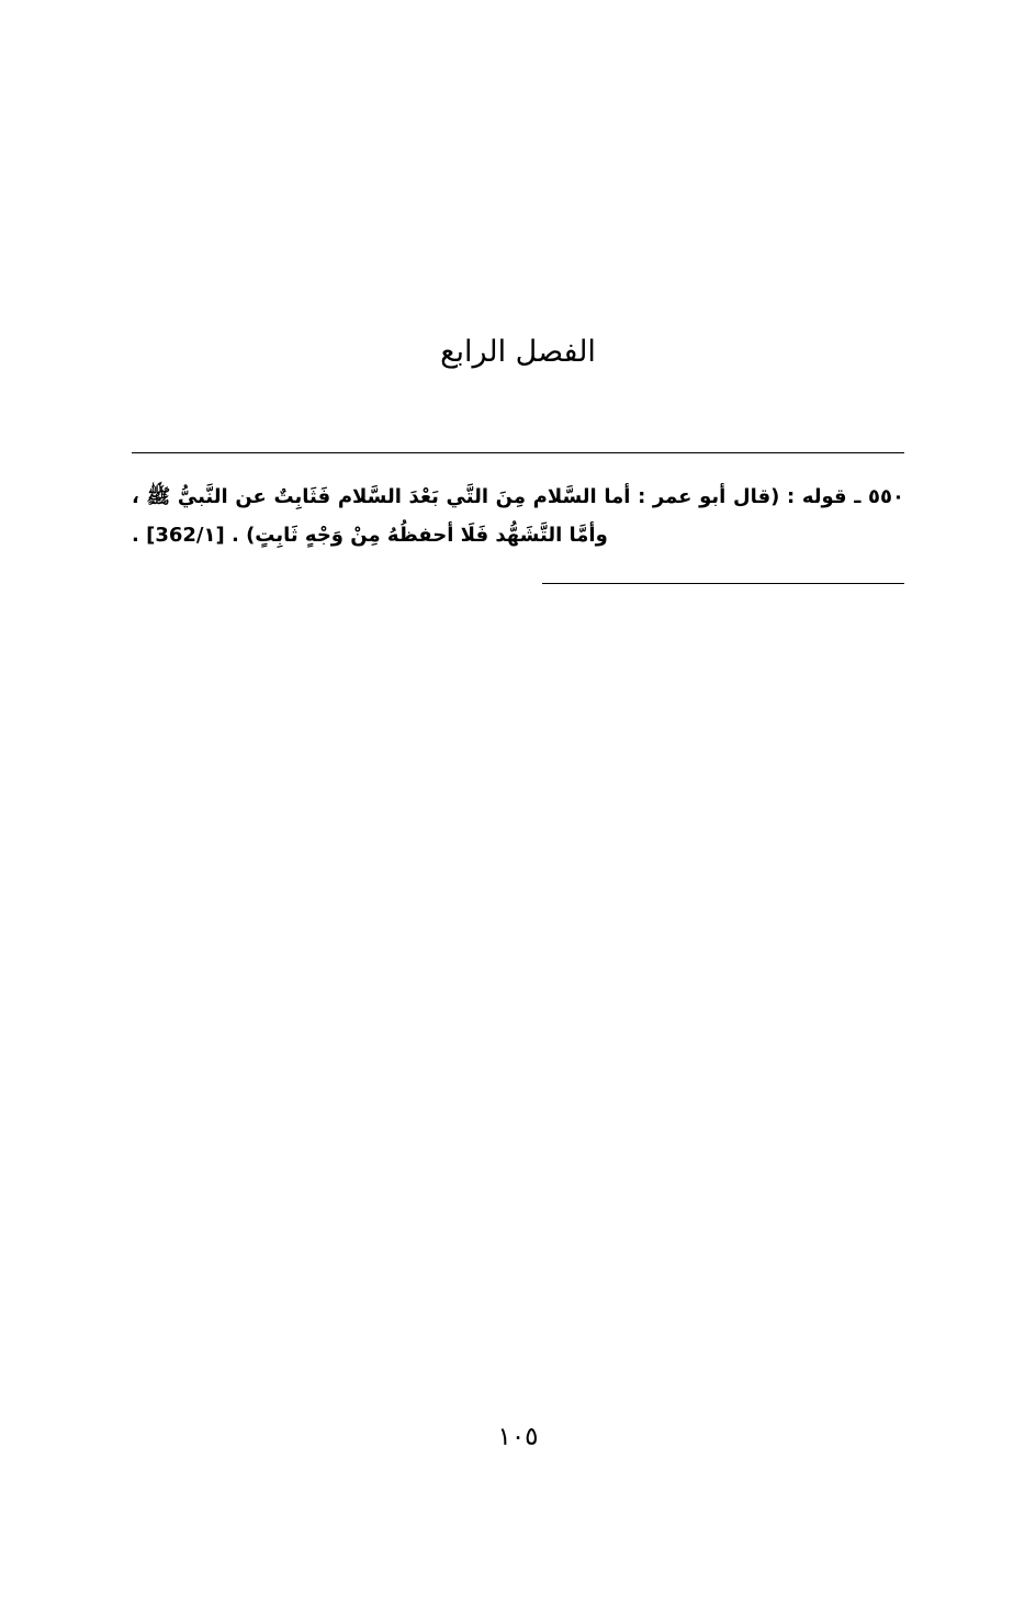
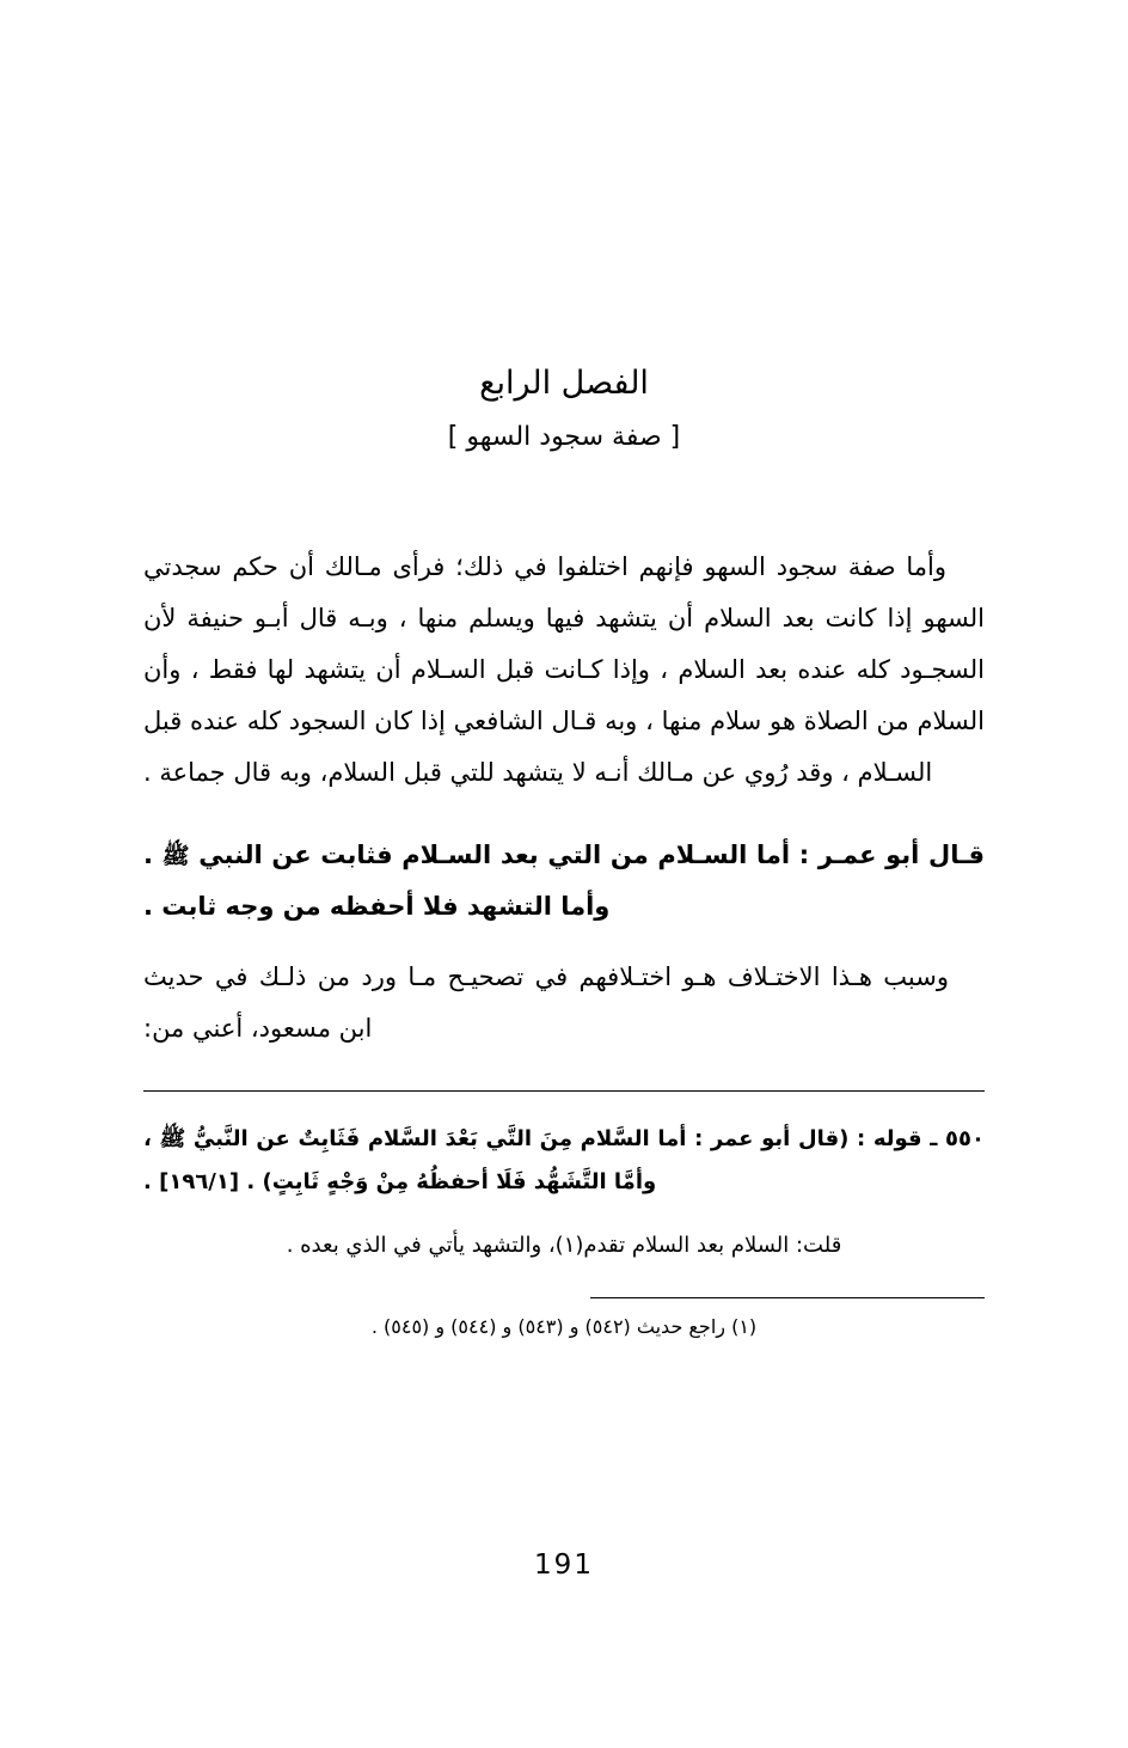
  الفصل الرابع
+ [ صفة سجود السهو ]
+ وأما صفة سجود السهو فإنهم اختلفوا في ذلك؛ فرأى مـالك أن حكم سجدتي السهو إذا كانت بعد السلام أن يتشهد فيها ويسلم منها ، وبـه قال أبـو حنيفة لأن السجـود كله عنده بعد السلام ، وإذا كـانت قبل السـلام أن يتشهد لها فقط ، وأن السلام من الصلاة هو سلام منها ، وبه قـال الشافعي إذا كان السجود كله عنده قبل السـلام ، وقد رُوي عن مـالك أنـه لا يتشهد للتي قبل السلام، وبه قال جماعة .
+ قـال أبو عمـر : أما السـلام من التي بعد السـلام فثابت عن النبي ﷺ . وأما التشهد فلا أحفظه من وجه ثابت .
+ وسبب هـذا الاختـلاف هـو اختـلافهم في تصحيـح مـا ورد من ذلـك في حديث ابن مسعود، أعني من:
- ٥٥٠ ـ قوله : (قال أبو عمر : أما السَّلام مِنَ التَّي بَعْدَ السَّلام فَثَابِتٌ عن النَّبيُّ ﷺ ، وأمَّا التَّشَهُّد فَلَا أحفظُهُ مِنْ وَجْهٍ ثَابِتٍ) . [362/١] .
+ ٥٥٠ ـ قوله : (قال أبو عمر : أما السَّلام مِنَ التَّي بَعْدَ السَّلام فَثَابِتٌ عن النَّبيُّ ﷺ ، وأمَّا التَّشَهُّد فَلَا أحفظُهُ مِنْ وَجْهٍ ثَابِتٍ) . [١٩٦/١] .
+ قلت: السلام بعد السلام تقدم(١)، والتشهد يأتي في الذي بعده .
+ (١) راجع حديث (٥٤٢) و (٥٤٣) و (٥٤٤) و (٥٤٥) .
- ١٠٥
+ 191
